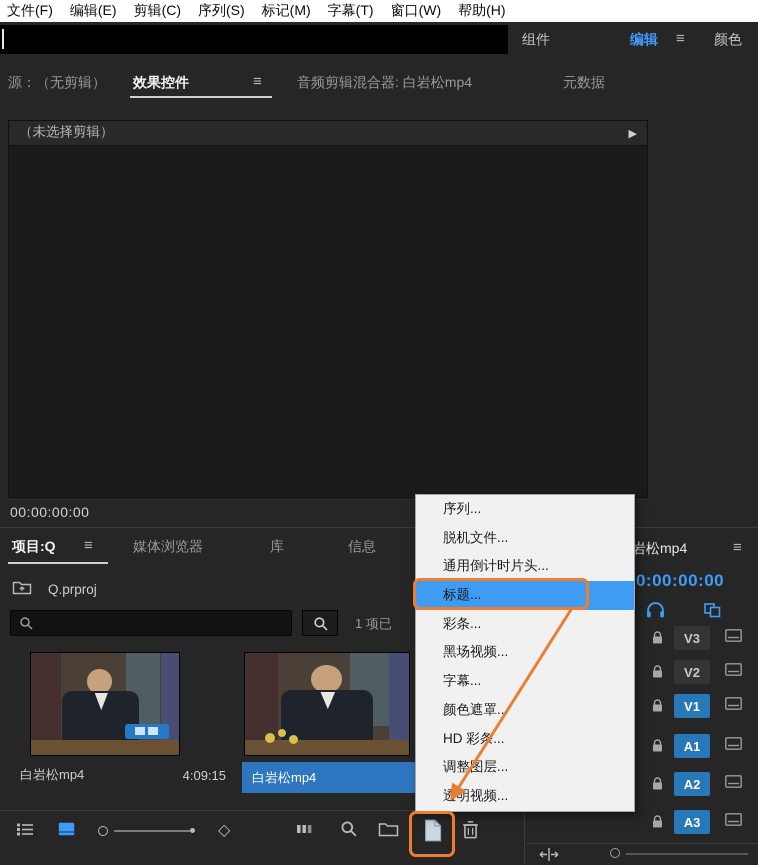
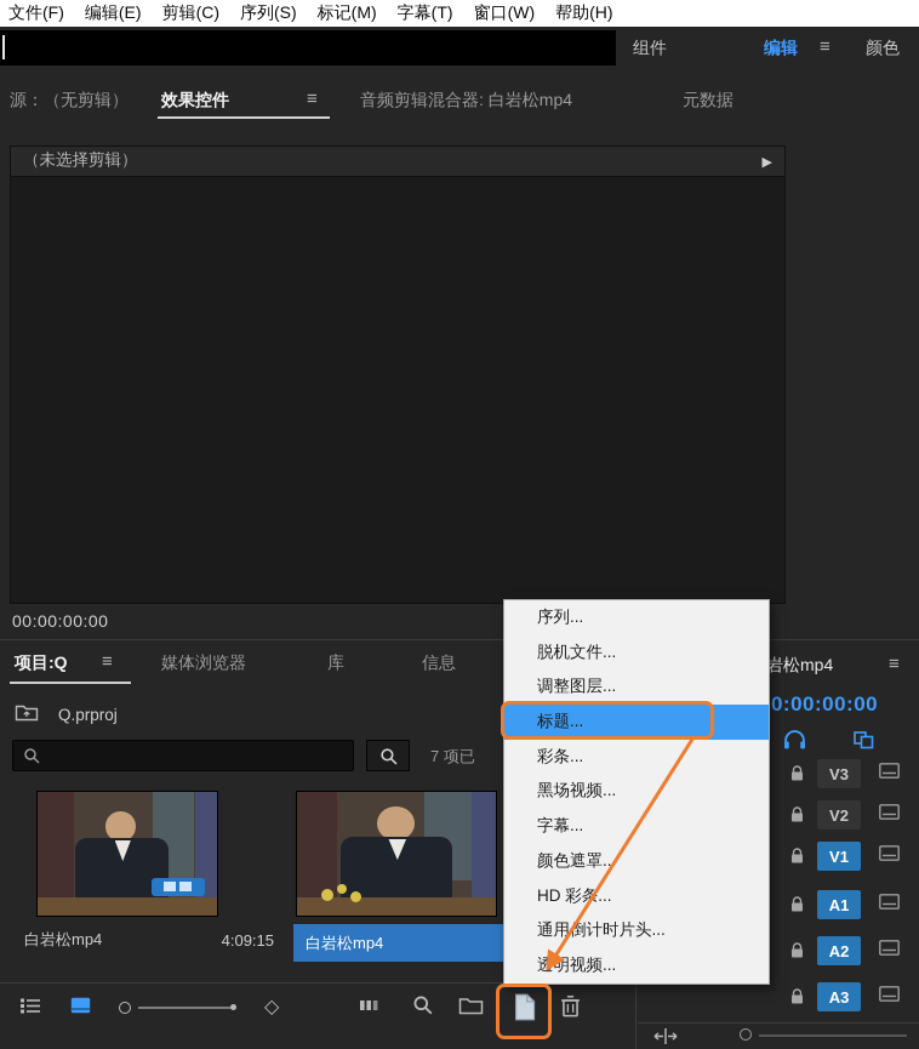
  文件(F)
  编辑(E)
  剪辑(C)
  序列(S)
  标记(M)
  字幕(T)
  窗口(W)
  帮助(H)
  组件
  编辑
  ≡
  颜色
  源：（无剪辑）
  效果控件
  ≡
  音频剪辑混合器: 白岩松mp4
  元数据
  （未选择剪辑）
  ▶
  00:00:00:00
  项目:Q
  ≡
  媒体浏览器
  库
  信息
  Q.prproj
- 1 项已
+ 7 项已
  白岩松mp4
  4:09:15
  白岩松mp4
  ◇
  岩松mp4
  ≡
  0:00:00:00
  V3
  V2
  V1
  A1
  A2
  A3
  序列...
  脱机文件...
- 通用倒计时片头...
+ 调整图层...
  标题...
  彩条...
  黑场视频...
  字幕...
  颜色遮罩..
  HD 彩条...
- 调整图层...
+ 通用倒计时片头...
  透明视频...
